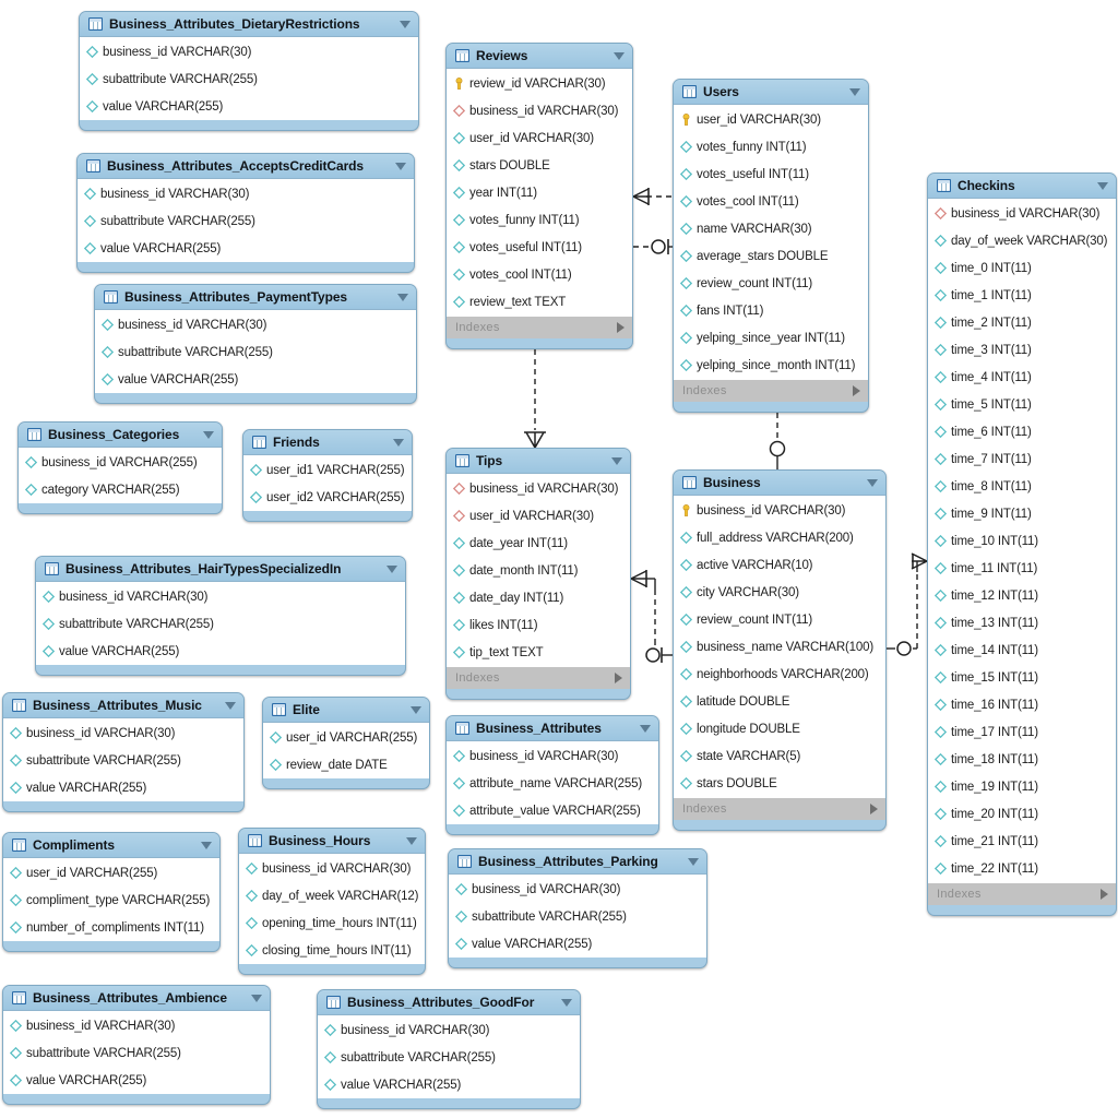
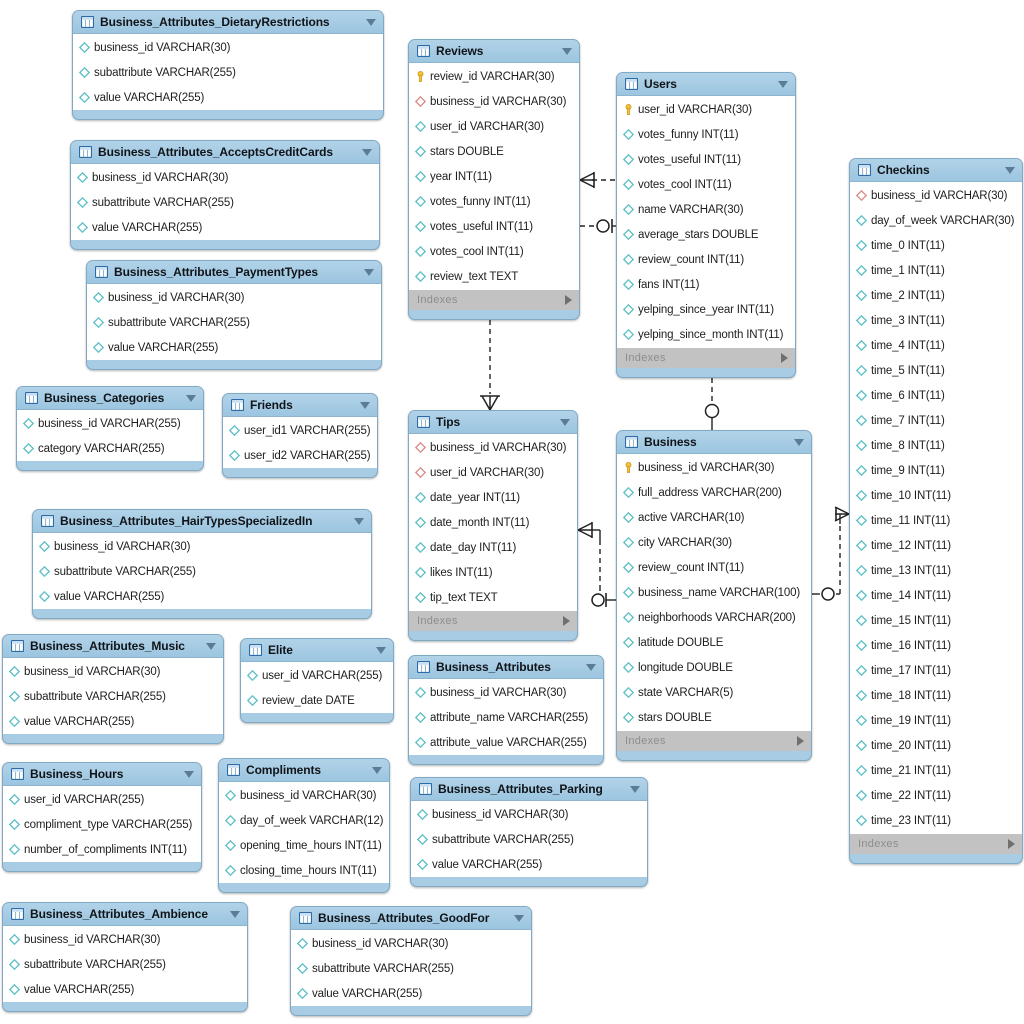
  Business_Attributes_DietaryRestrictions
  business_id VARCHAR(30)
  subattribute VARCHAR(255)
  value VARCHAR(255)
  Business_Attributes_AcceptsCreditCards
  business_id VARCHAR(30)
  subattribute VARCHAR(255)
  value VARCHAR(255)
  Business_Attributes_PaymentTypes
  business_id VARCHAR(30)
  subattribute VARCHAR(255)
  value VARCHAR(255)
  Business_Categories
  business_id VARCHAR(255)
  category VARCHAR(255)
  Friends
  user_id1 VARCHAR(255)
  user_id2 VARCHAR(255)
  Business_Attributes_HairTypesSpecializedIn
  business_id VARCHAR(30)
  subattribute VARCHAR(255)
  value VARCHAR(255)
  Business_Attributes_Music
  business_id VARCHAR(30)
  subattribute VARCHAR(255)
  value VARCHAR(255)
  Elite
  user_id VARCHAR(255)
  review_date DATE
- Compliments
+ Business_Hours
  user_id VARCHAR(255)
  compliment_type VARCHAR(255)
  number_of_compliments INT(11)
- Business_Hours
+ Compliments
  business_id VARCHAR(30)
  day_of_week VARCHAR(12)
  opening_time_hours INT(11)
  closing_time_hours INT(11)
  Business_Attributes_Ambience
  business_id VARCHAR(30)
  subattribute VARCHAR(255)
  value VARCHAR(255)
  Business_Attributes_GoodFor
  business_id VARCHAR(30)
  subattribute VARCHAR(255)
  value VARCHAR(255)
  Reviews
  review_id VARCHAR(30)
  business_id VARCHAR(30)
  user_id VARCHAR(30)
  stars DOUBLE
  year INT(11)
  votes_funny INT(11)
  votes_useful INT(11)
  votes_cool INT(11)
  review_text TEXT
  Indexes
  Users
  user_id VARCHAR(30)
  votes_funny INT(11)
  votes_useful INT(11)
  votes_cool INT(11)
  name VARCHAR(30)
  average_stars DOUBLE
  review_count INT(11)
  fans INT(11)
  yelping_since_year INT(11)
  yelping_since_month INT(11)
  Indexes
  Checkins
  business_id VARCHAR(30)
  day_of_week VARCHAR(30)
  time_0 INT(11)
  time_1 INT(11)
  time_2 INT(11)
  time_3 INT(11)
  time_4 INT(11)
  time_5 INT(11)
  time_6 INT(11)
  time_7 INT(11)
  time_8 INT(11)
  time_9 INT(11)
  time_10 INT(11)
  time_11 INT(11)
  time_12 INT(11)
  time_13 INT(11)
  time_14 INT(11)
  time_15 INT(11)
  time_16 INT(11)
  time_17 INT(11)
  time_18 INT(11)
  time_19 INT(11)
  time_20 INT(11)
  time_21 INT(11)
  time_22 INT(11)
+ time_23 INT(11)
  Indexes
  Tips
  business_id VARCHAR(30)
  user_id VARCHAR(30)
  date_year INT(11)
  date_month INT(11)
  date_day INT(11)
  likes INT(11)
  tip_text TEXT
  Indexes
  Business
  business_id VARCHAR(30)
  full_address VARCHAR(200)
  active VARCHAR(10)
  city VARCHAR(30)
  review_count INT(11)
  business_name VARCHAR(100)
  neighborhoods VARCHAR(200)
  latitude DOUBLE
  longitude DOUBLE
  state VARCHAR(5)
  stars DOUBLE
  Indexes
  Business_Attributes
  business_id VARCHAR(30)
  attribute_name VARCHAR(255)
  attribute_value VARCHAR(255)
  Business_Attributes_Parking
  business_id VARCHAR(30)
  subattribute VARCHAR(255)
  value VARCHAR(255)
